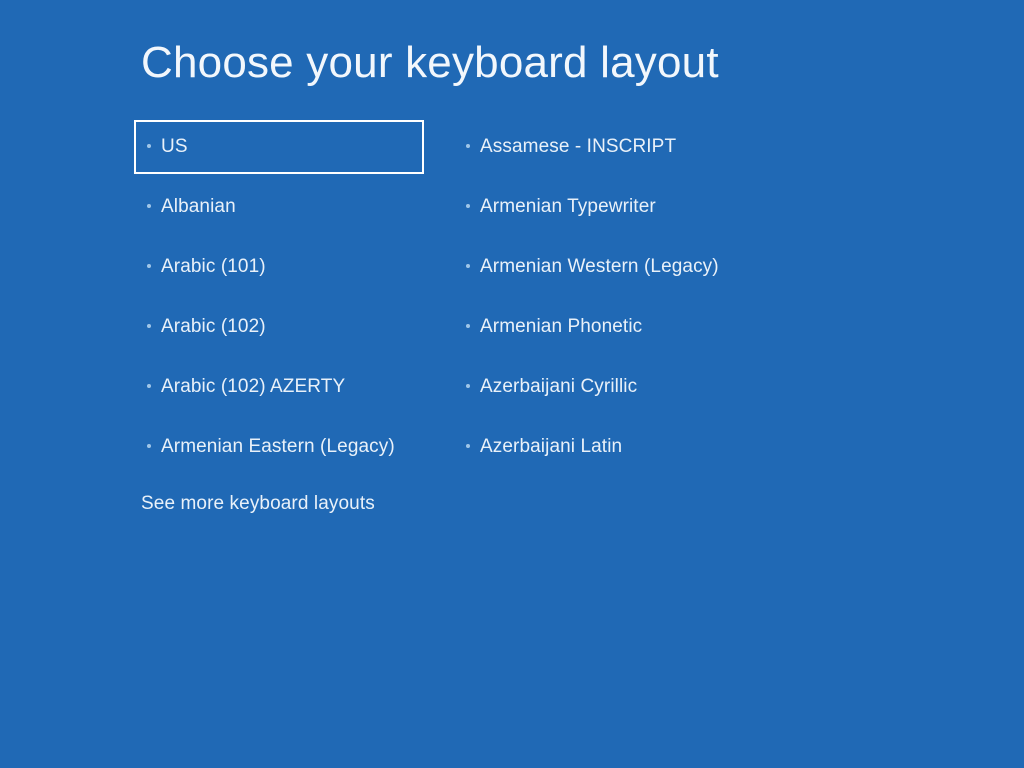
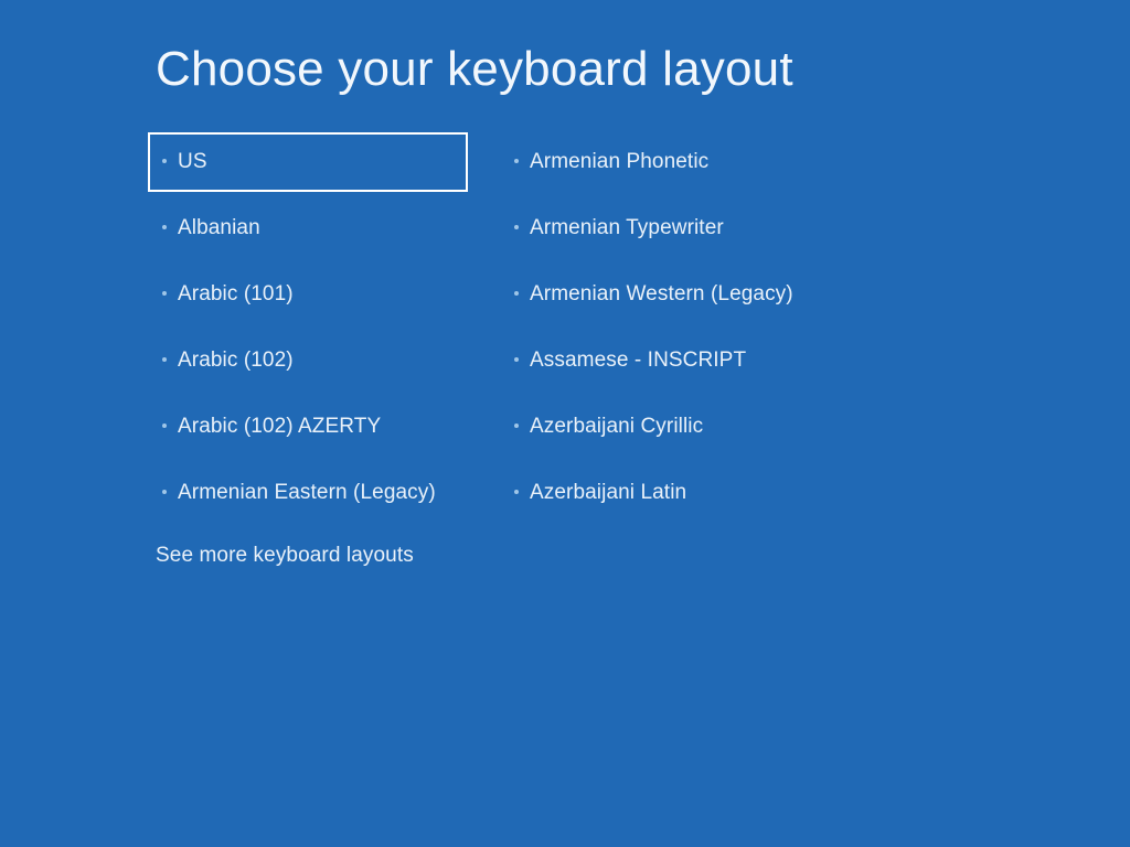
  Choose your keyboard layout
  US
  Albanian
  Arabic (101)
  Arabic (102)
  Arabic (102) AZERTY
  Armenian Eastern (Legacy)
- Assamese - INSCRIPT
+ Armenian Phonetic
  Armenian Typewriter
  Armenian Western (Legacy)
- Armenian Phonetic
+ Assamese - INSCRIPT
  Azerbaijani Cyrillic
  Azerbaijani Latin
  See more keyboard layouts
